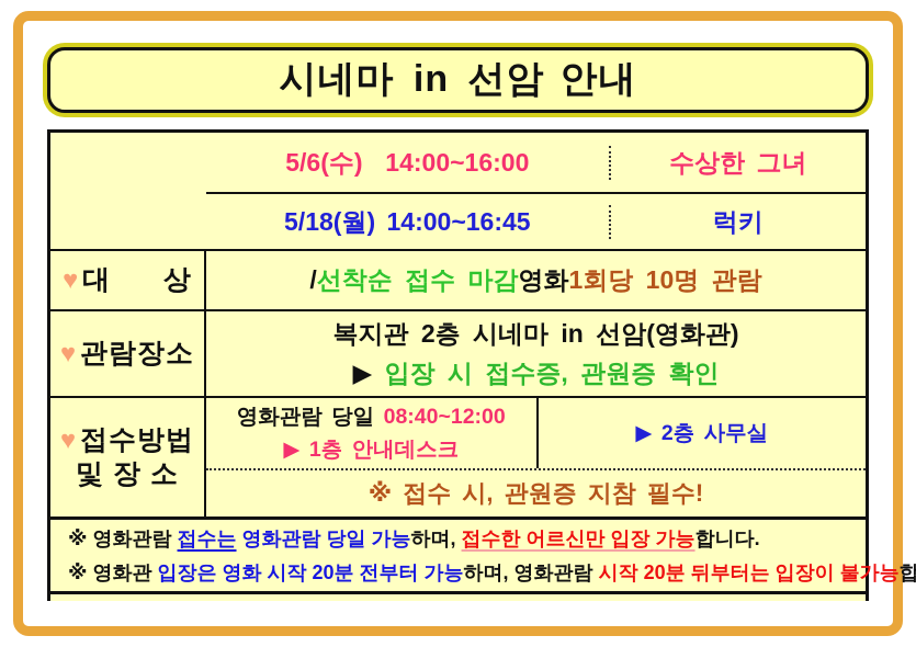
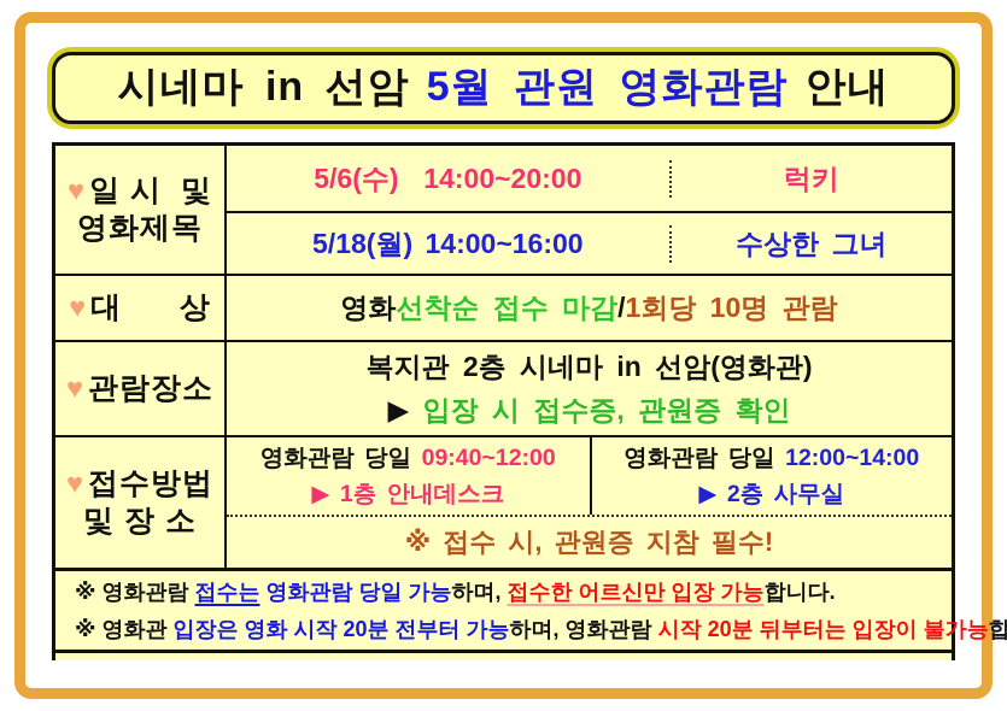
  시네마 in 선암
+ 5월 관원 영화관람
  안내
+ ♥일 시 및
+ 영화제목
- 5/6(수) 14:00~16:00
+ 5/6(수) 14:00~20:00
- 수상한 그녀
+ 럭키
- 5/18(월) 14:00~16:45
+ 5/18(월) 14:00~16:00
- 럭키
+ 수상한 그녀
  ♥대 상
- /
+ 영화
  선착순 접수 마감
- 영화
+ /
  1회당 10명 관람
  ♥관람장소
  복지관 2층 시네마 in 선암(영화관)
  ▶ 입장 시 접수증, 관원증 확인
  ♥접수방법
  및 장 소
- 영화관람 당일 08:40~12:00
+ 영화관람 당일 09:40~12:00
  ▶ 1층 안내데스크
+ 영화관람 당일 12:00~14:00
  ▶ 2층 사무실
  ※ 접수 시, 관원증 지참 필수!
  ※ 영화관람 접수는 영화관람 당일 가능하며, 접수한 어르신만 입장 가능합니다.
  ※ 영화관 입장은 영화 시작 20분 전부터 가능하며, 영화관람 시작 20분 뒤부터는 입장이 불가능합
